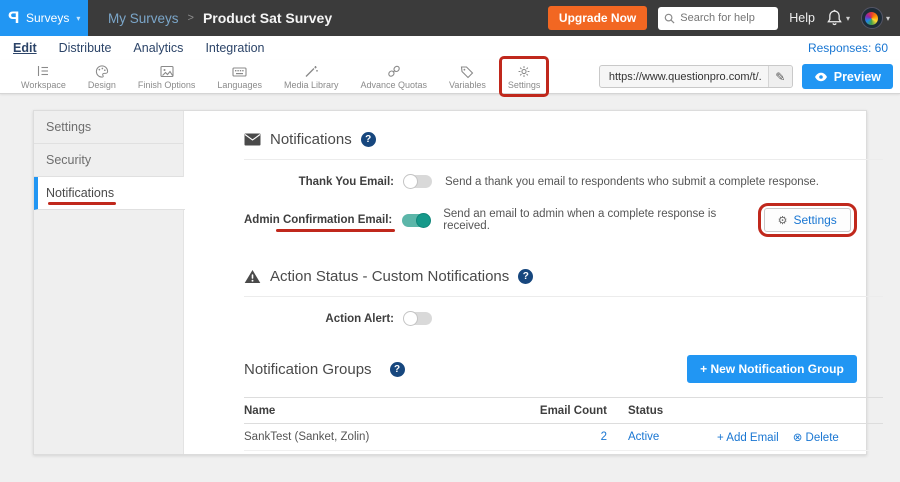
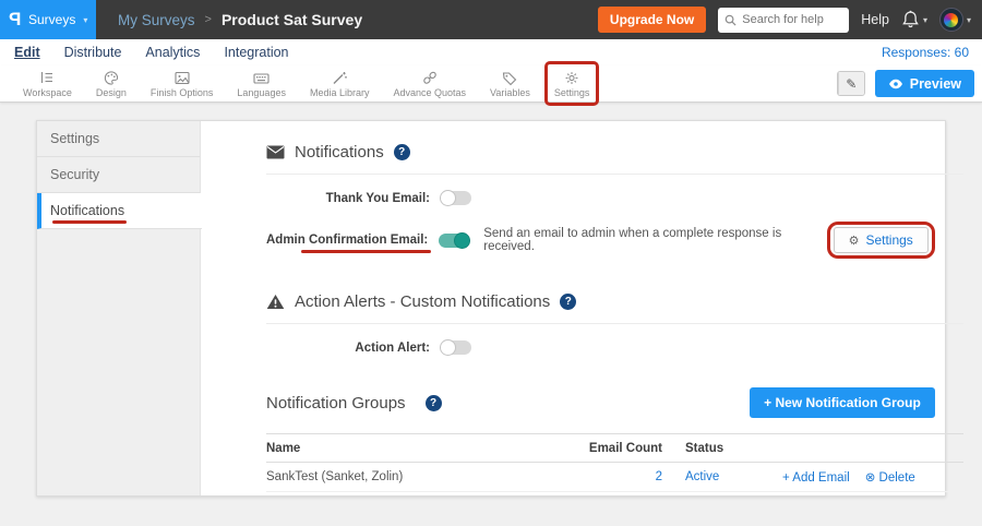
  Surveys
  ▾
  My Surveys
  >
  Product Sat Survey
  Upgrade Now
  Search for help
  Help
  ▾
  ▾
  Edit
  Distribute
  Analytics
  Integration
  Responses: 60
  Workspace
  Design
  Finish Options
  Languages
  Media Library
  Advance Quotas
  Variables
  Settings
- https://www.questionpro.com/t/.
  ✎
  Preview
  Settings
  Security
  Notifications
  Notifications
  ?
  Thank You Email:
- Send a thank you email to respondents who submit a complete response.
  Admin Confirmation Email:
  Send an email to admin when a complete response is received.
  ⚙
  Settings
- Action Status - Custom Notifications
+ Action Alerts - Custom Notifications
  ?
  Action Alert:
  Notification Groups
  ?
  + New Notification Group
  Name
  Email Count
  Status
  SankTest (Sanket, Zolin)
  2
  Active
  + Add Email ⊗ Delete
